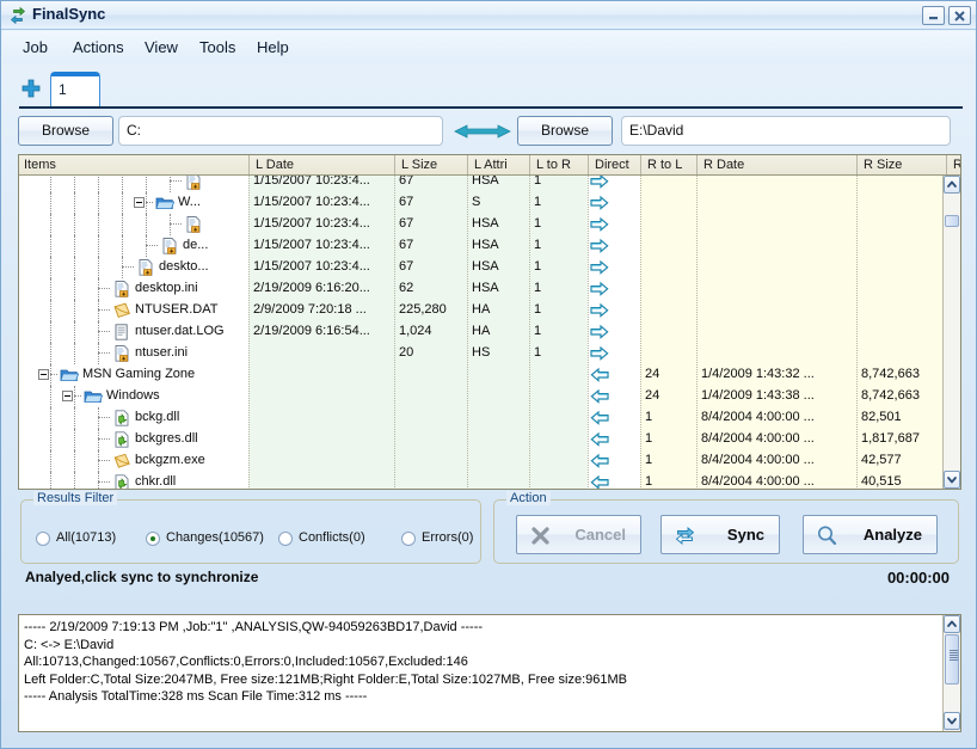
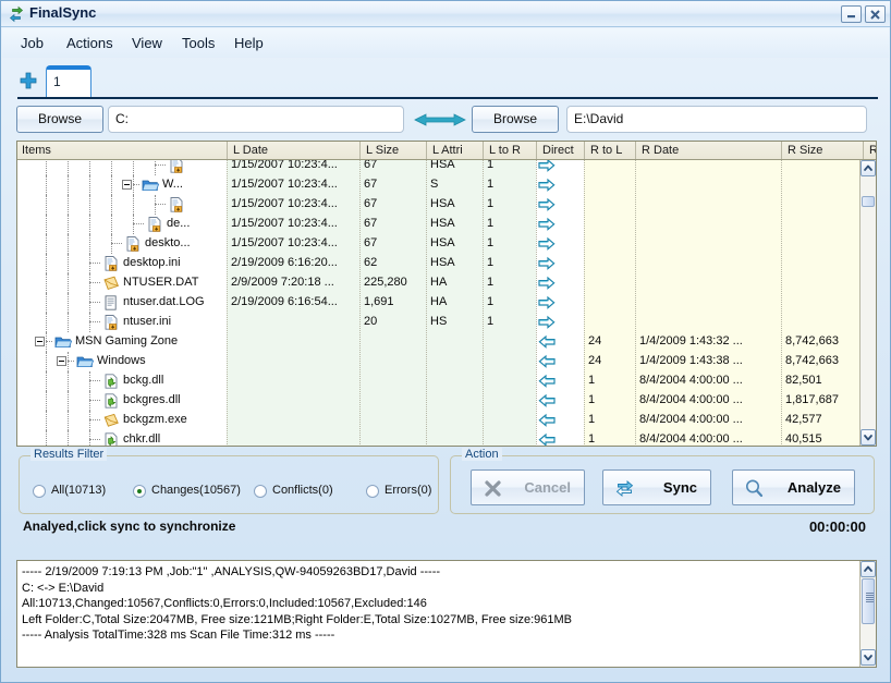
  FinalSync
  Job
  Actions
  View
  Tools
  Help
  1
  Browse
  C:
  Browse
  E:\David
  Items
  L Date
  L Size
  L Attri
  L to R
  Direct
  R to L
  R Date
  R Size
  1/15/2007 10:23:4...
  67
  HSA
  1
  W...
  1/15/2007 10:23:4...
  67
  S
  1
  1/15/2007 10:23:4...
  67
  HSA
  1
  de...
  1/15/2007 10:23:4...
  67
  HSA
  1
  deskto...
  1/15/2007 10:23:4...
  67
  HSA
  1
  desktop.ini
  2/19/2009 6:16:20...
  62
  HSA
  1
  NTUSER.DAT
  2/9/2009 7:20:18 ...
  225,280
  HA
  1
  ntuser.dat.LOG
  2/19/2009 6:16:54...
- 1,024
+ 1,691
  HA
  1
  ntuser.ini
  20
  HS
  1
  MSN Gaming Zone
  24
  1/4/2009 1:43:32 ...
  8,742,663
  Windows
  24
  1/4/2009 1:43:38 ...
  8,742,663
  bckg.dll
  1
  8/4/2004 4:00:00 ...
  82,501
  bckgres.dll
  1
  8/4/2004 4:00:00 ...
  1,817,687
  bckgzm.exe
  1
  8/4/2004 4:00:00 ...
  42,577
  chkr.dll
  1
  8/4/2004 4:00:00 ...
  40,515
  Results Filter
  All(10713)
  Changes(10567)
  Conflicts(0)
  Errors(0)
  Action
  Cancel
  Sync
  Analyze
  Analyed,click sync to synchronize
  00:00:00
  ----- 2/19/2009 7:19:13 PM ,Job:"1" ,ANALYSIS,QW-94059263BD17,David -----
  C: <-> E:\David
  All:10713,Changed:10567,Conflicts:0,Errors:0,Included:10567,Excluded:146
  Left Folder:C,Total Size:2047MB, Free size:121MB;Right Folder:E,Total Size:1027MB, Free size:961MB
  ----- Analysis TotalTime:328 ms Scan File Time:312 ms -----
